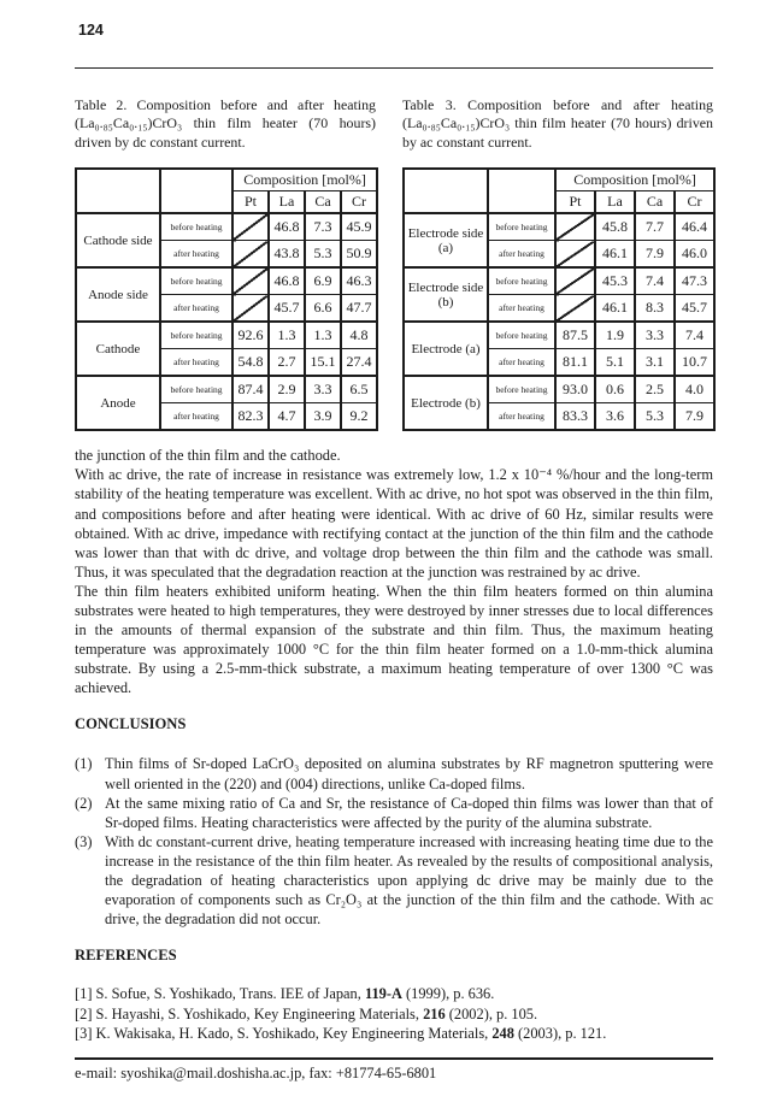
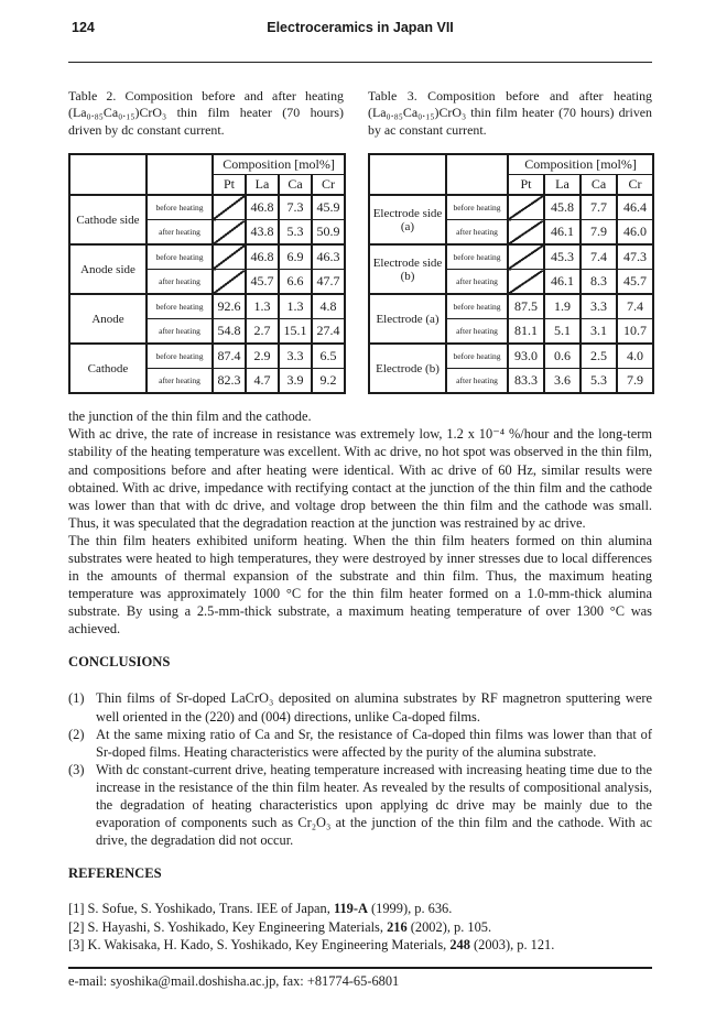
  124
+ Electroceramics in Japan VII
  Table 2. Composition before and after heating (La₀.₈₅Ca₀.₁₅)CrO₃ thin film heater (70 hours) driven by dc constant current.
  		Composition [mol%]
  Pt	La	Ca	Cr
  Cathode side	before heating		46.8	7.3	45.9
  after heating		43.8	5.3	50.9
  Anode side	before heating		46.8	6.9	46.3
  after heating		45.7	6.6	47.7
- Cathode	before heating	92.6	1.3	1.3	4.8
+ Anode	before heating	92.6	1.3	1.3	4.8
  after heating	54.8	2.7	15.1	27.4
- Anode	before heating	87.4	2.9	3.3	6.5
+ Cathode	before heating	87.4	2.9	3.3	6.5
  after heating	82.3	4.7	3.9	9.2
  Table 3. Composition before and after heating (La₀.₈₅Ca₀.₁₅)CrO₃ thin film heater (70 hours) driven by ac constant current.
  		Composition [mol%]
  Pt	La	Ca	Cr
  Electrode side (a)	before heating		45.8	7.7	46.4
  after heating		46.1	7.9	46.0
  Electrode side (b)	before heating		45.3	7.4	47.3
  after heating		46.1	8.3	45.7
  Electrode (a)	before heating	87.5	1.9	3.3	7.4
  after heating	81.1	5.1	3.1	10.7
  Electrode (b)	before heating	93.0	0.6	2.5	4.0
  after heating	83.3	3.6	5.3	7.9
  the junction of the thin film and the cathode.
  With ac drive, the rate of increase in resistance was extremely low, 1.2 x 10⁻⁴ %/hour and the long-term stability of the heating temperature was excellent. With ac drive, no hot spot was observed in the thin film, and compositions before and after heating were identical. With ac drive of 60 Hz, similar results were obtained. With ac drive, impedance with rectifying contact at the junction of the thin film and the cathode was lower than that with dc drive, and voltage drop between the thin film and the cathode was small. Thus, it was speculated that the degradation reaction at the junction was restrained by ac drive.
  The thin film heaters exhibited uniform heating. When the thin film heaters formed on thin alumina substrates were heated to high temperatures, they were destroyed by inner stresses due to local differences in the amounts of thermal expansion of the substrate and thin film. Thus, the maximum heating temperature was approximately 1000 °C for the thin film heater formed on a 1.0-mm-thick alumina substrate. By using a 2.5-mm-thick substrate, a maximum heating temperature of over 1300 °C was achieved.
  CONCLUSIONS
  (1)
  Thin films of Sr-doped LaCrO₃ deposited on alumina substrates by RF magnetron sputtering were well oriented in the (220) and (004) directions, unlike Ca-doped films.
  (2)
  At the same mixing ratio of Ca and Sr, the resistance of Ca-doped thin films was lower than that of Sr-doped films. Heating characteristics were affected by the purity of the alumina substrate.
  (3)
  With dc constant-current drive, heating temperature increased with increasing heating time due to the increase in the resistance of the thin film heater. As revealed by the results of compositional analysis, the degradation of heating characteristics upon applying dc drive may be mainly due to the evaporation of components such as Cr₂O₃ at the junction of the thin film and the cathode. With ac drive, the degradation did not occur.
  REFERENCES
  [1] S. Sofue, S. Yoshikado, Trans. IEE of Japan, 119-A (1999), p. 636.
  [2] S. Hayashi, S. Yoshikado, Key Engineering Materials, 216 (2002), p. 105.
  [3] K. Wakisaka, H. Kado, S. Yoshikado, Key Engineering Materials, 248 (2003), p. 121.
  e-mail: syoshika@mail.doshisha.ac.jp, fax: +81774-65-6801
